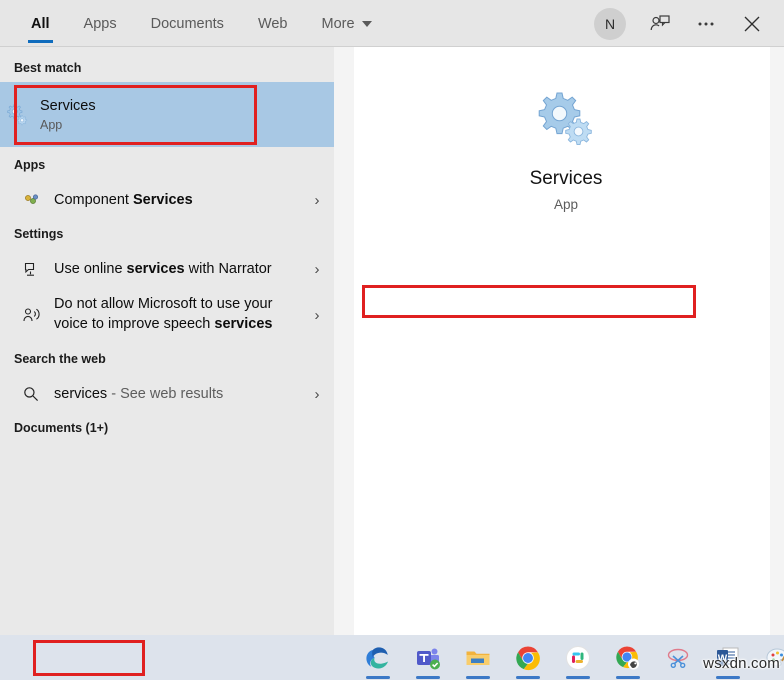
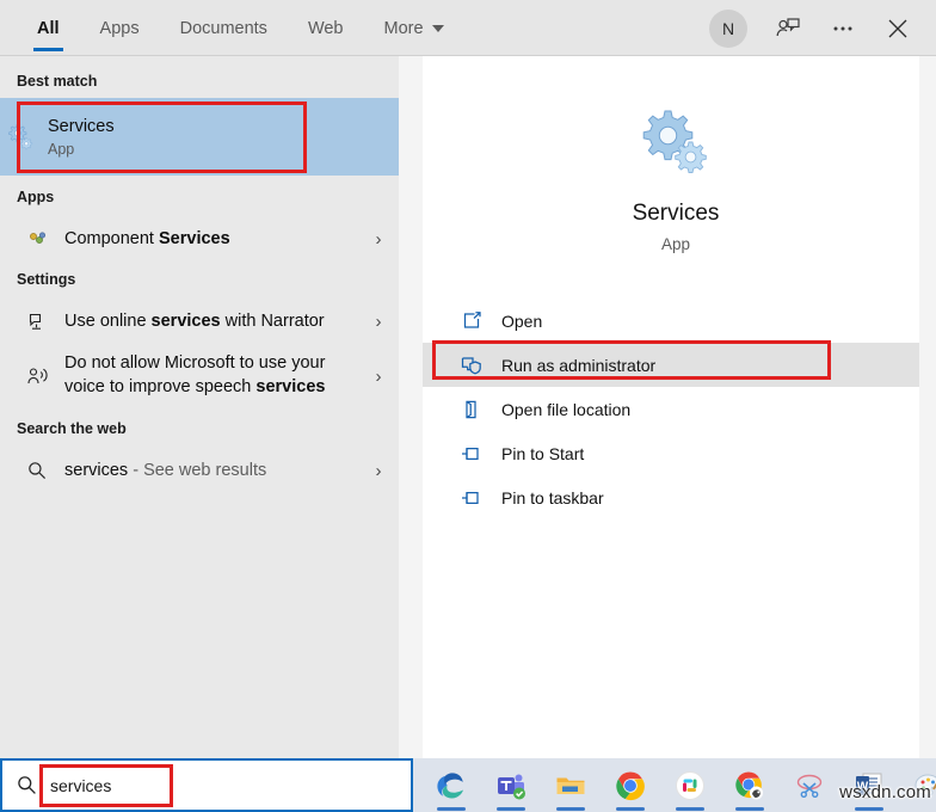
  All
  Apps
  Documents
  Web
  More
  N
  Best match
  Services
  App
  Apps
  Component Services
  ›
  Settings
  Use online services with Narrator
  ›
  Do not allow Microsoft to use your voice to improve speech services
  ›
  Search the web
  services - See web results
  ›
- Documents (1+)
  Services
  App
+ Open
+ Run as administrator
+ Open file location
+ Pin to Start
+ Pin to taskbar
+ services
  W
  wsxdn.com
